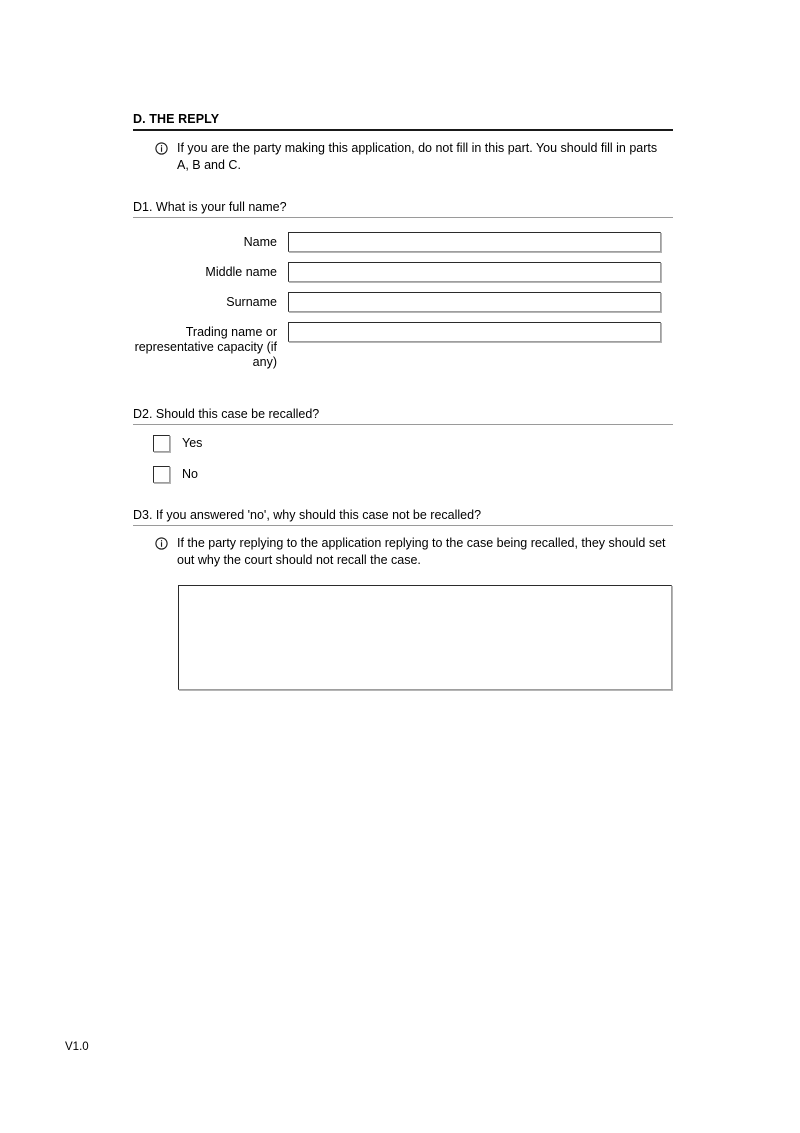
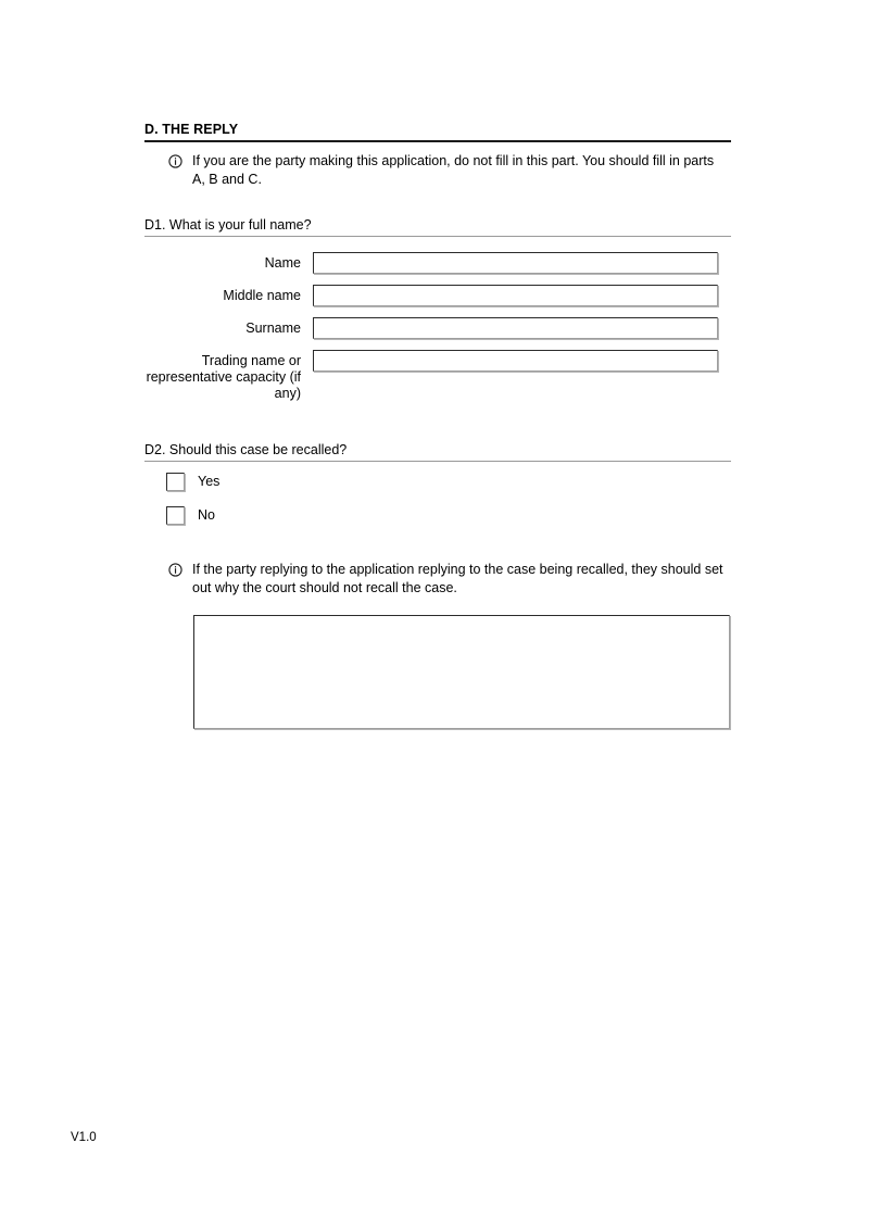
  D. THE REPLY
  If you are the party making this application, do not fill in this part. You should fill in parts A, B and C.
  D1. What is your full name?
  Name
  Middle name
  Surname
  Trading name or representative capacity (if any)
  D2. Should this case be recalled?
  Yes
  No
- D3. If you answered 'no', why should this case not be recalled?
  If the party replying to the application replying to the case being recalled, they should set out why the court should not recall the case.
  V1.0
